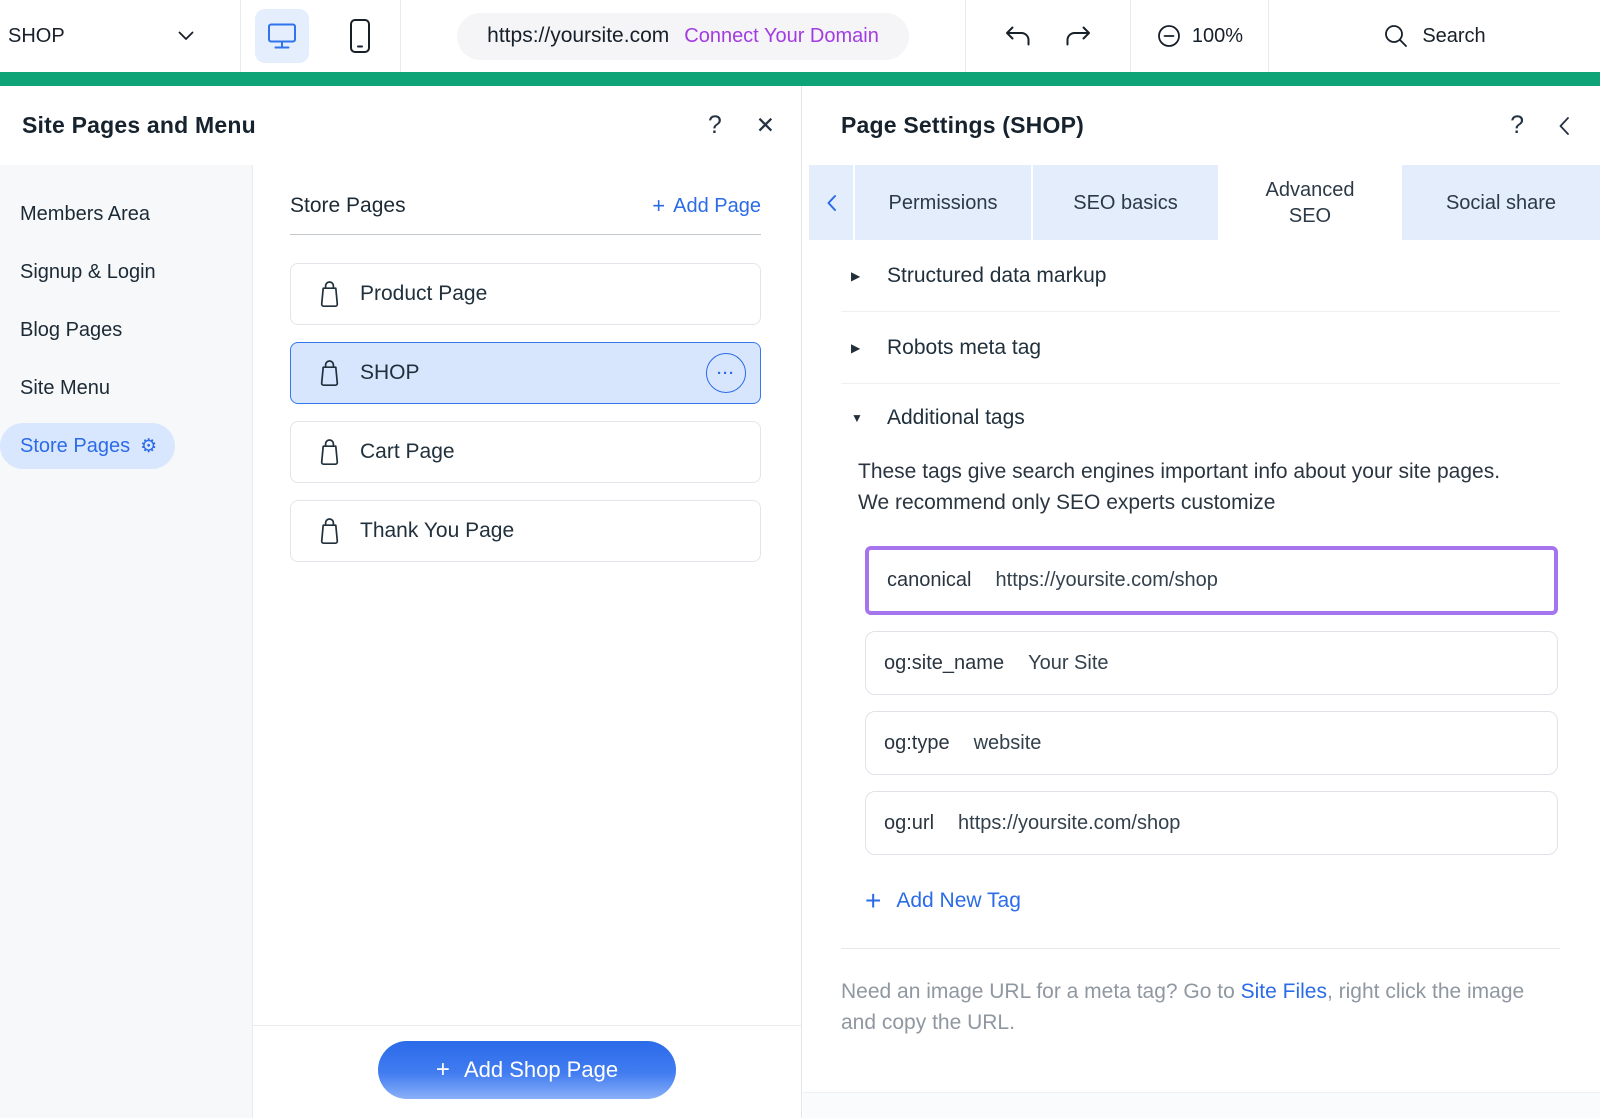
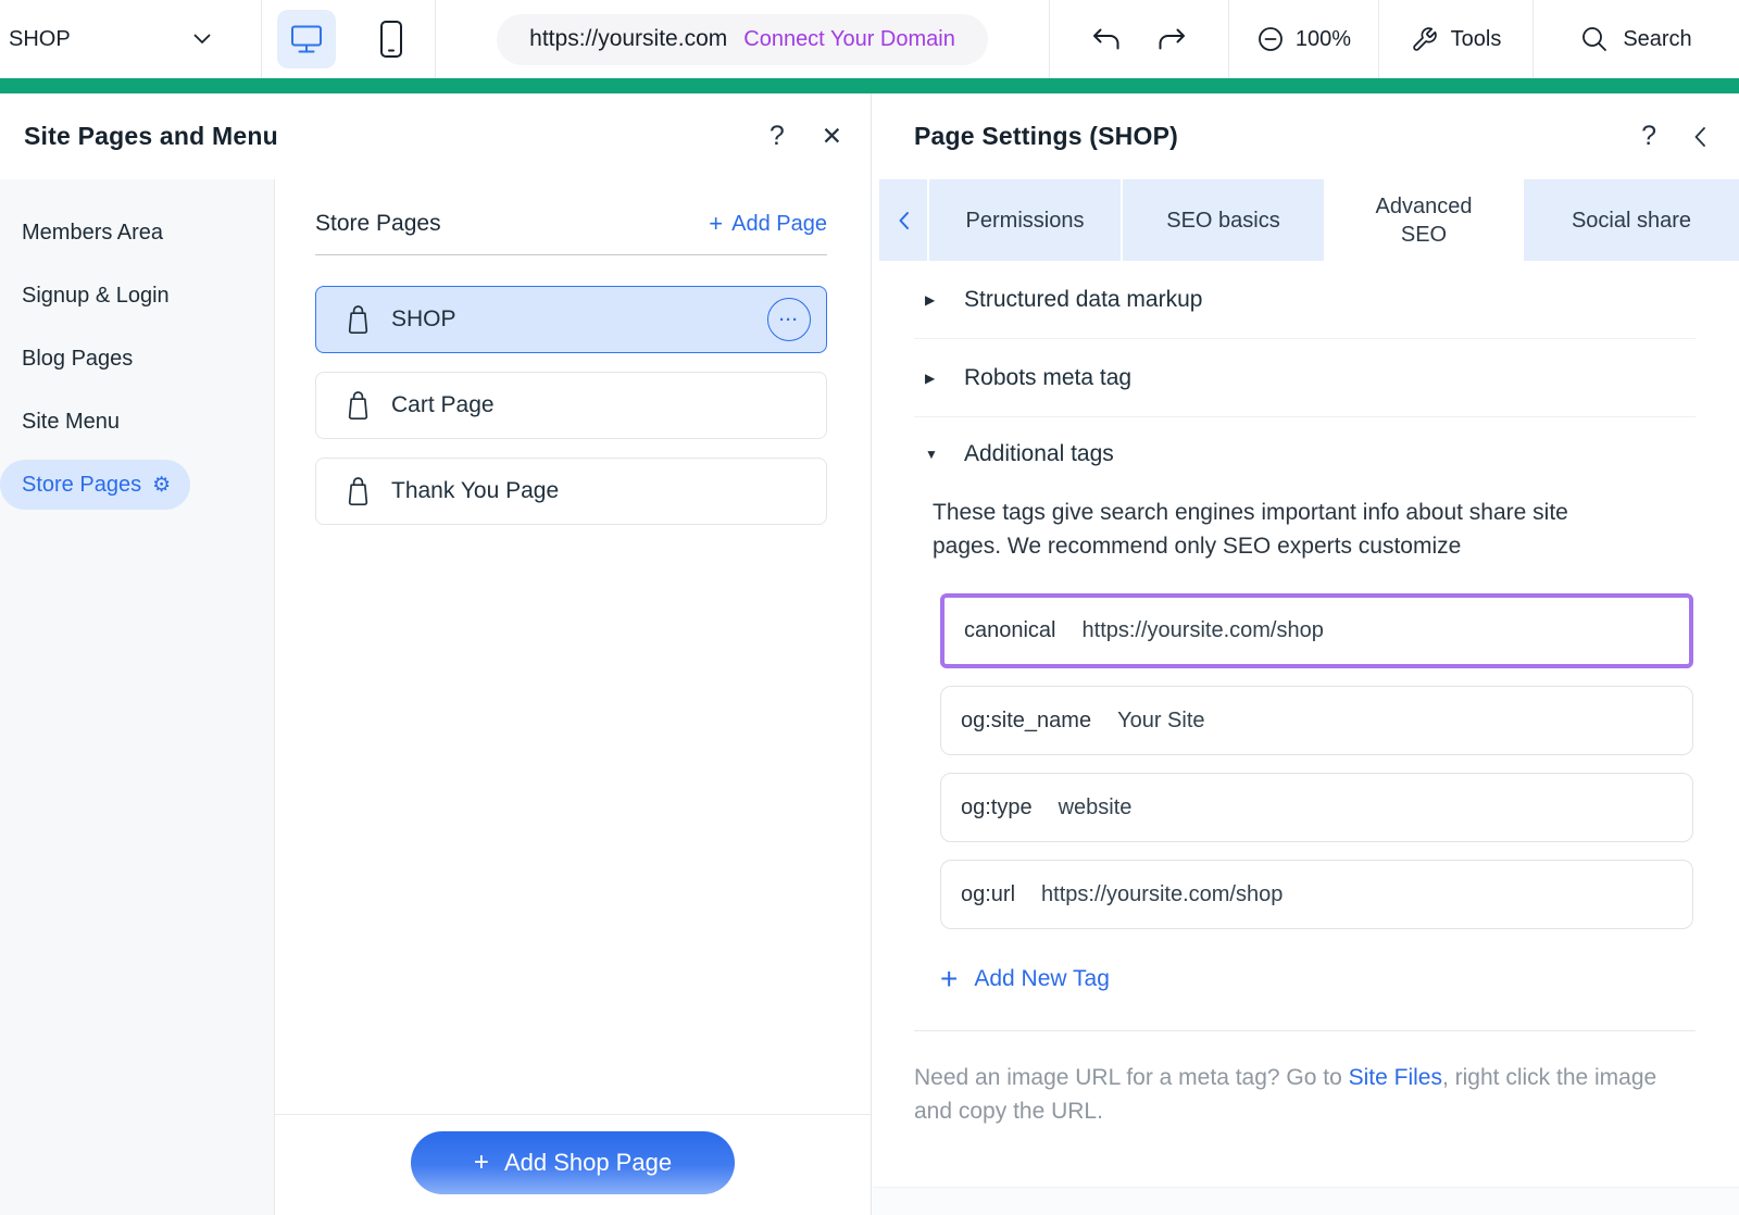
  SHOP
  https://yoursite.com
  Connect Your Domain
  100%
+ Tools
  Search
  Site Pages and Menu
  ?
  ✕
  Members Area
  Signup & Login
  Blog Pages
  Site Menu
  Store Pages
  ⚙
  Store Pages
  +
  Add Page
- Product Page
  SHOP
  ···
  Cart Page
  Thank You Page
  +
  Add Shop Page
  Page Settings (SHOP)
  ?
  Permissions
  SEO basics
  Advanced SEO
  Social share
  ▶
  Structured data markup
  ▶
  Robots meta tag
  ▼
  Additional tags
- These tags give search engines important info about your site pages. We recommend only SEO experts customize
+ These tags give search engines important info about share site pages. We recommend only SEO experts customize
  canonical
  https://yoursite.com/shop
  og:site_name
  Your Site
  og:type
  website
  og:url
  https://yoursite.com/shop
  +
  Add New Tag
  Need an image URL for a meta tag? Go to Site Files, right click the image and copy the URL.
